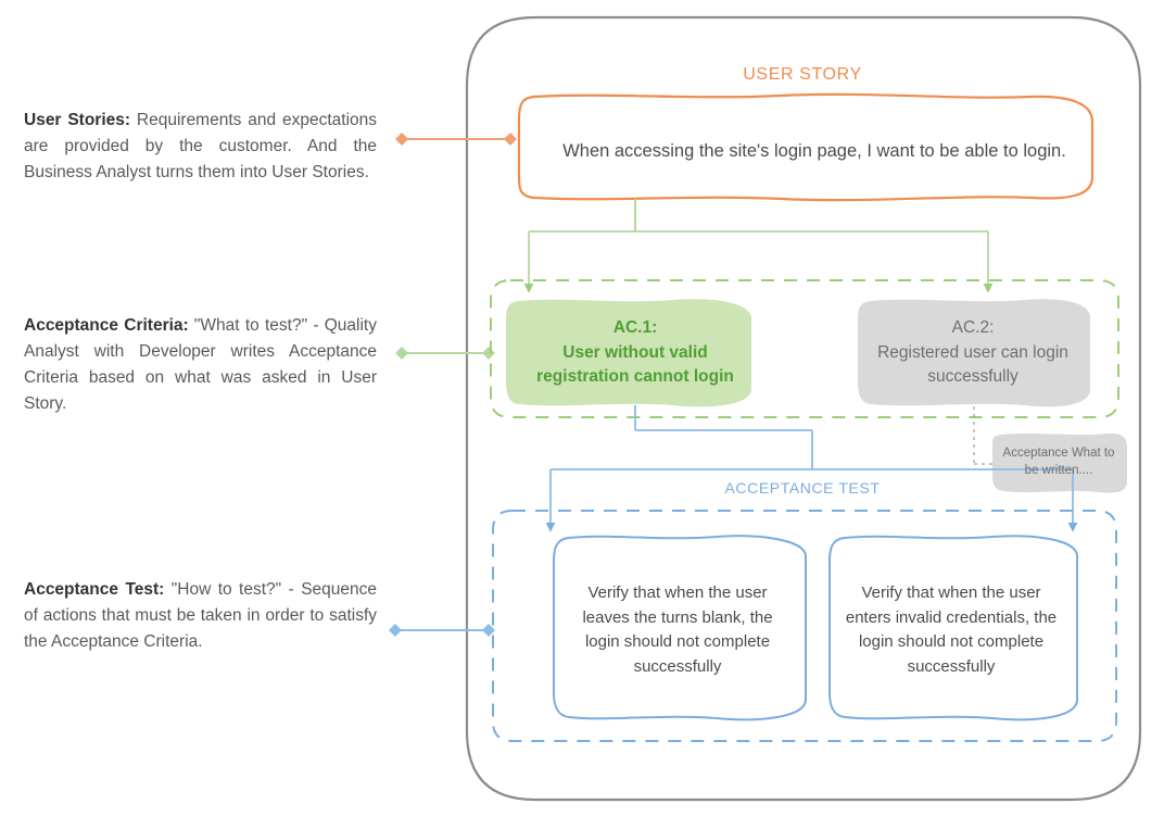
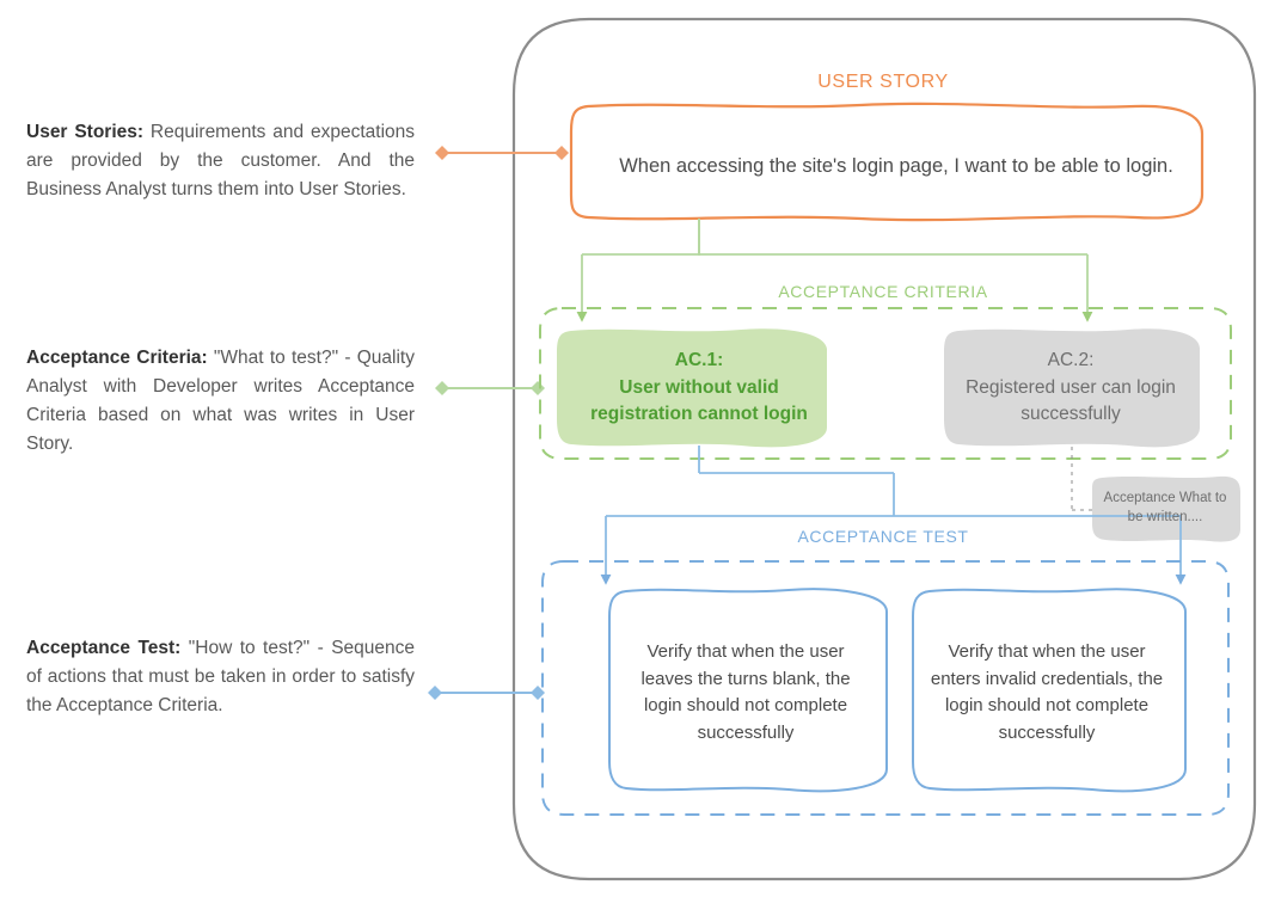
  User Stories: Requirements and expectations are provided by the customer. And the Business Analyst turns them into User Stories.
- Acceptance Criteria: "What to test?" - Quality Analyst with Developer writes Acceptance Criteria based on what was asked in User Story.
+ Acceptance Criteria: "What to test?" - Quality Analyst with Developer writes Acceptance Criteria based on what was writes in User Story.
  Acceptance Test: "How to test?" - Sequence of actions that must be taken in order to satisfy the Acceptance Criteria.
  USER STORY
  When accessing the site's login page, I want to be able to login.
+ ACCEPTANCE CRITERIA
  AC.1:
  User without valid registration cannot login
  AC.2:
  Registered user can login successfully
  Acceptance What to be written....
  ACCEPTANCE TEST
  Verify that when the user leaves the turns blank, the login should not complete successfully
  Verify that when the user enters invalid credentials, the login should not complete successfully
